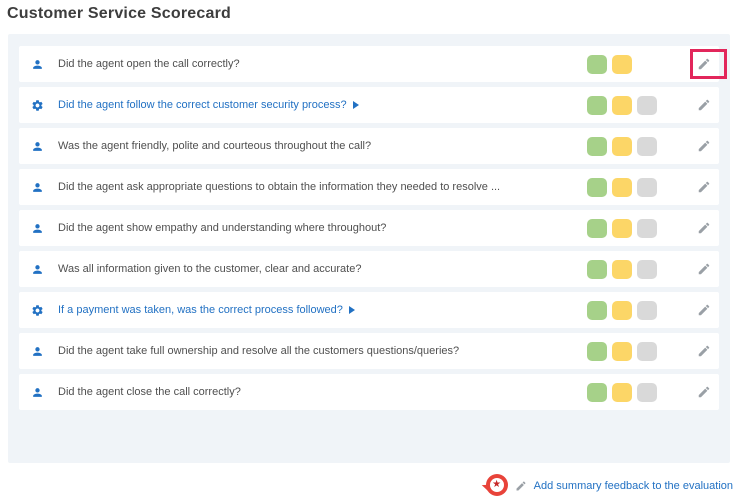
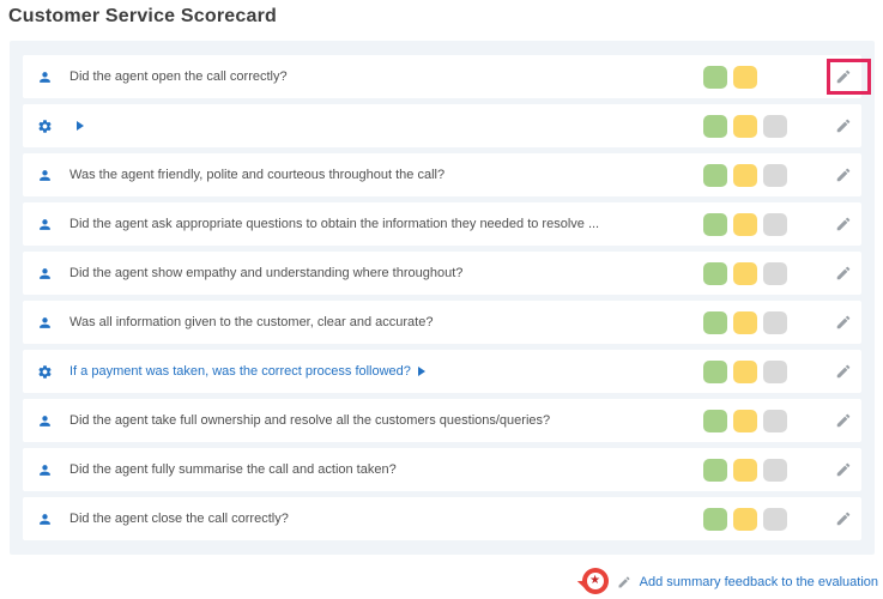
  Customer Service Scorecard
  Did the agent open the call correctly?
- Did the agent follow the correct customer security process?
  Was the agent friendly, polite and courteous throughout the call?
  Did the agent ask appropriate questions to obtain the information they needed to resolve ...
  Did the agent show empathy and understanding where throughout?
  Was all information given to the customer, clear and accurate?
  If a payment was taken, was the correct process followed?
  Did the agent take full ownership and resolve all the customers questions/queries?
+ Did the agent fully summarise the call and action taken?
  Did the agent close the call correctly?
  ★
  Add summary feedback to the evaluation
